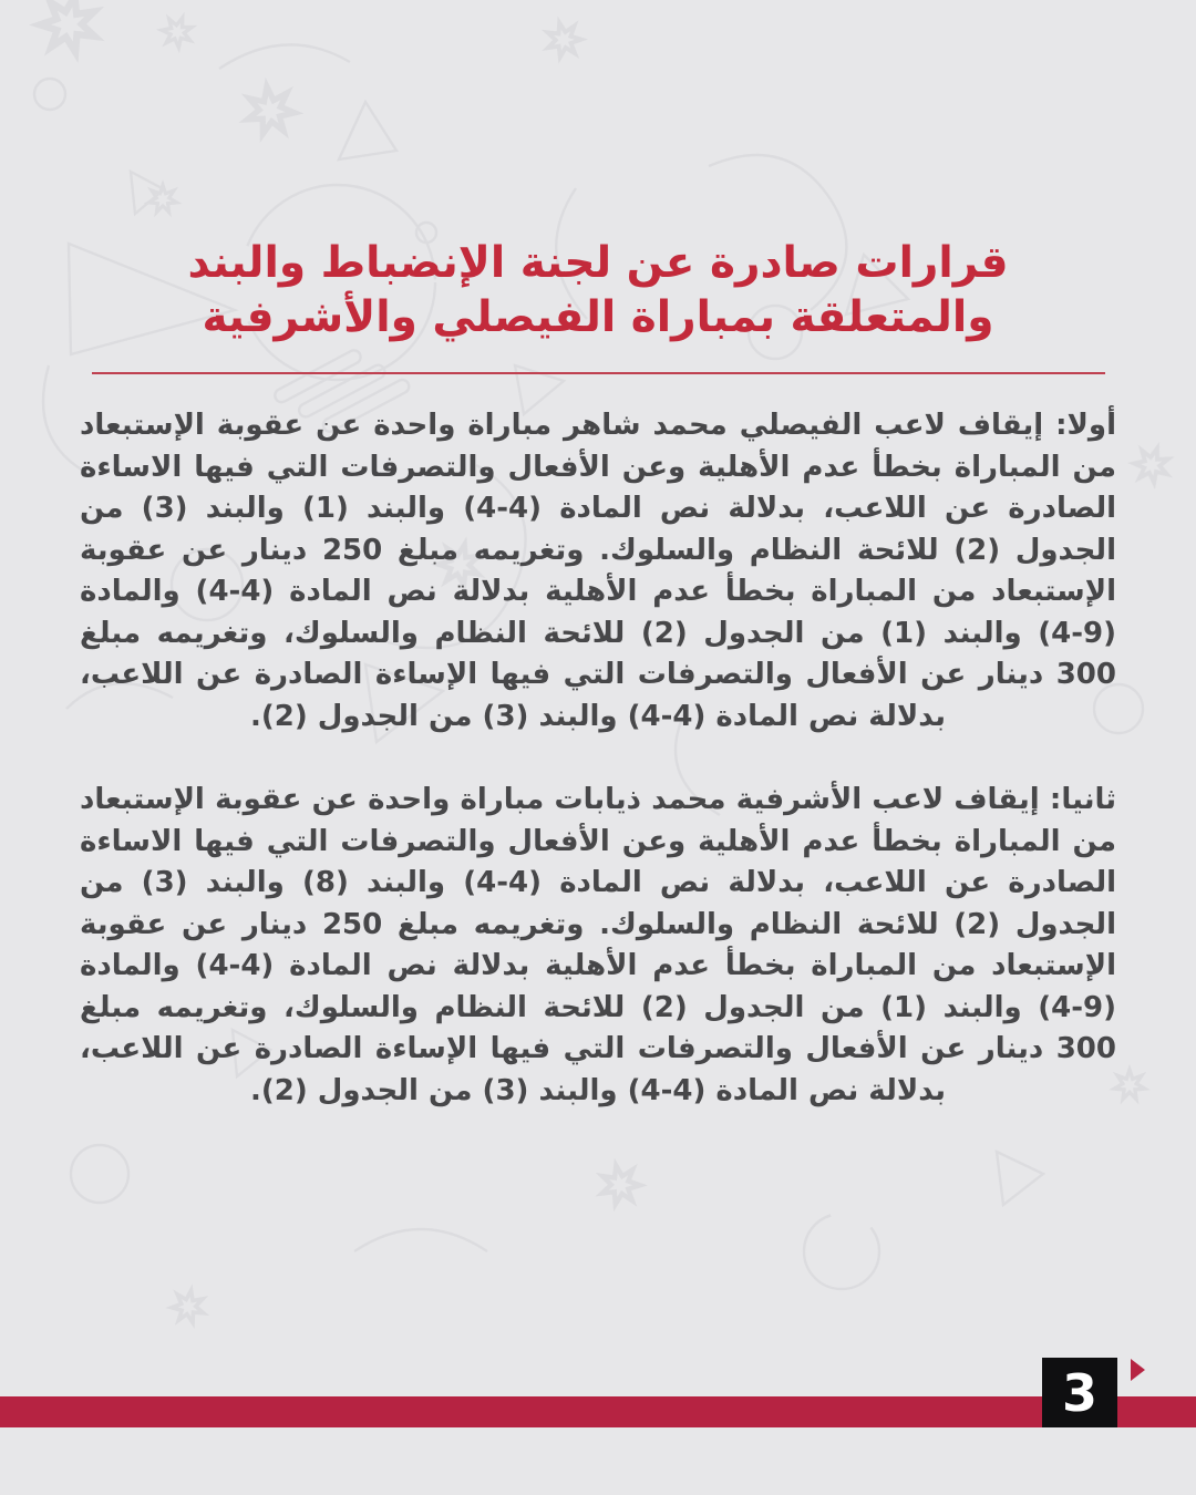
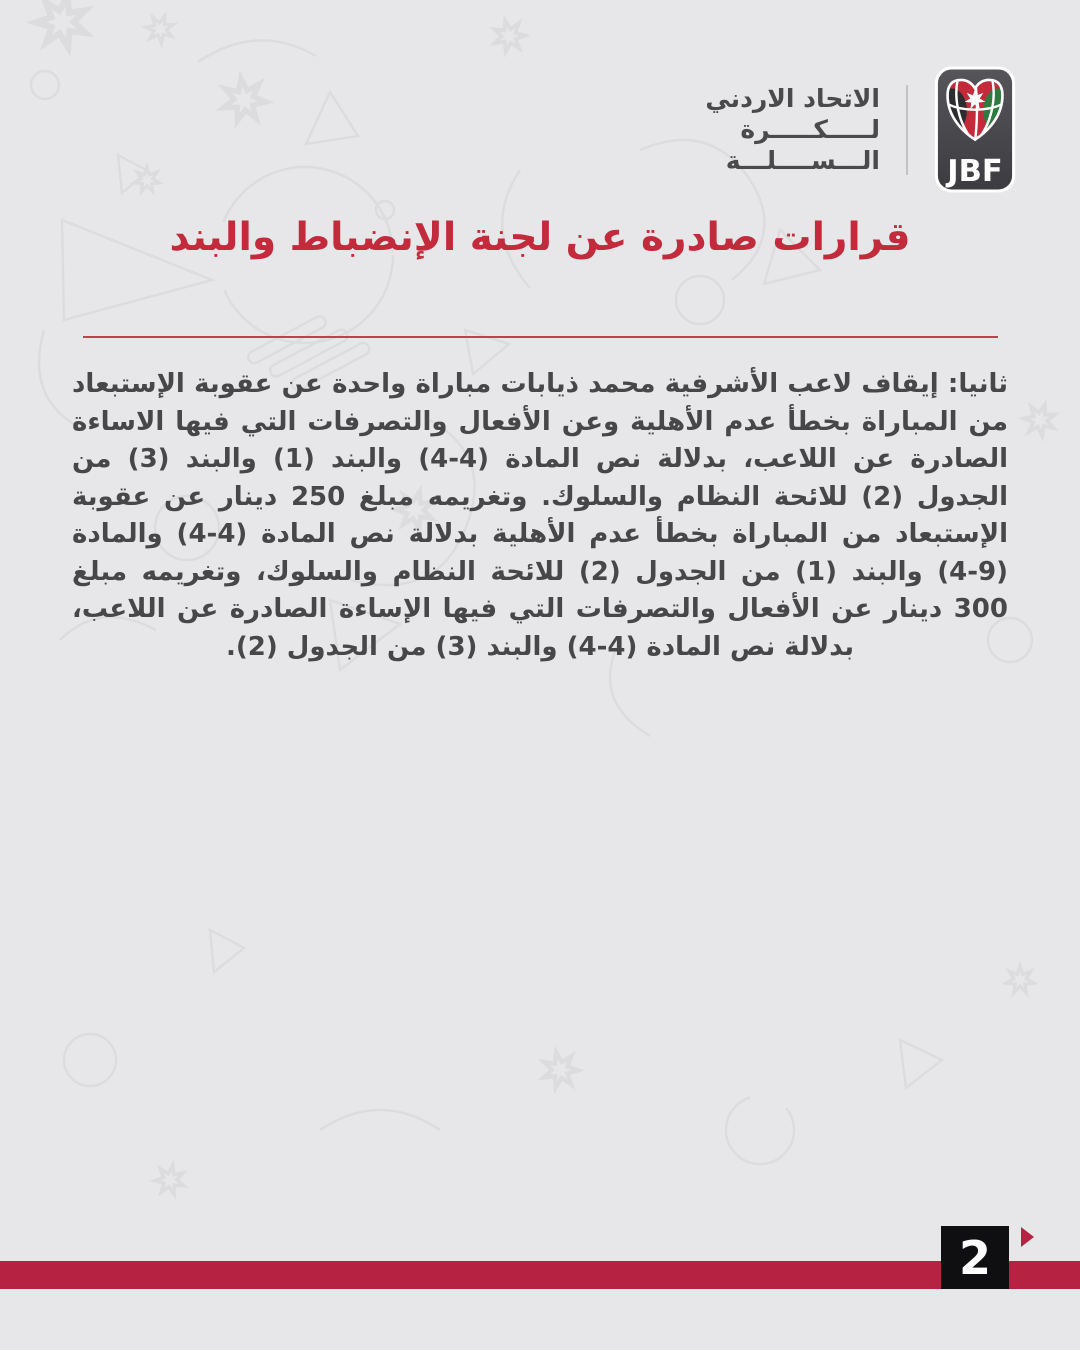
+ الاتحاد الاردني
+ لـــــكـــــرة
+ الـــســــلـــة
+ JBF
  قرارات صادرة عن لجنة الإنضباط والبند
- والمتعلقة بمباراة الفيصلي والأشرفية
- أولا: إيقاف لاعب الفيصلي محمد شاهر مباراة واحدة عن عقوبة الإستبعاد من المباراة بخطأ عدم الأهلية وعن الأفعال والتصرفات التي فيها الاساءة الصادرة عن اللاعب، بدلالة نص المادة (4-4) والبند (1) والبند (3) من الجدول (2) للائحة النظام والسلوك. وتغريمه مبلغ 250 دينار عن عقوبة الإستبعاد من المباراة بخطأ عدم الأهلية بدلالة نص المادة (4-4) والمادة (9-4) والبند (1) من الجدول (2) للائحة النظام والسلوك، وتغريمه مبلغ 300 دينار عن الأفعال والتصرفات التي فيها الإساءة الصادرة عن اللاعب، بدلالة نص المادة (4-4) والبند (3) من الجدول (2).
- ثانيا: إيقاف لاعب الأشرفية محمد ذيابات مباراة واحدة عن عقوبة الإستبعاد من المباراة بخطأ عدم الأهلية وعن الأفعال والتصرفات التي فيها الاساءة الصادرة عن اللاعب، بدلالة نص المادة (4-4) والبند (8) والبند (3) من الجدول (2) للائحة النظام والسلوك. وتغريمه مبلغ 250 دينار عن عقوبة الإستبعاد من المباراة بخطأ عدم الأهلية بدلالة نص المادة (4-4) والمادة (9-4) والبند (1) من الجدول (2) للائحة النظام والسلوك، وتغريمه مبلغ 300 دينار عن الأفعال والتصرفات التي فيها الإساءة الصادرة عن اللاعب، بدلالة نص المادة (4-4) والبند (3) من الجدول (2).
+ ثانيا: إيقاف لاعب الأشرفية محمد ذيابات مباراة واحدة عن عقوبة الإستبعاد من المباراة بخطأ عدم الأهلية وعن الأفعال والتصرفات التي فيها الاساءة الصادرة عن اللاعب، بدلالة نص المادة (4-4) والبند (1) والبند (3) من الجدول (2) للائحة النظام والسلوك. وتغريمه مبلغ 250 دينار عن عقوبة الإستبعاد من المباراة بخطأ عدم الأهلية بدلالة نص المادة (4-4) والمادة (9-4) والبند (1) من الجدول (2) للائحة النظام والسلوك، وتغريمه مبلغ 300 دينار عن الأفعال والتصرفات التي فيها الإساءة الصادرة عن اللاعب، بدلالة نص المادة (4-4) والبند (3) من الجدول (2).
- 3
+ 2
